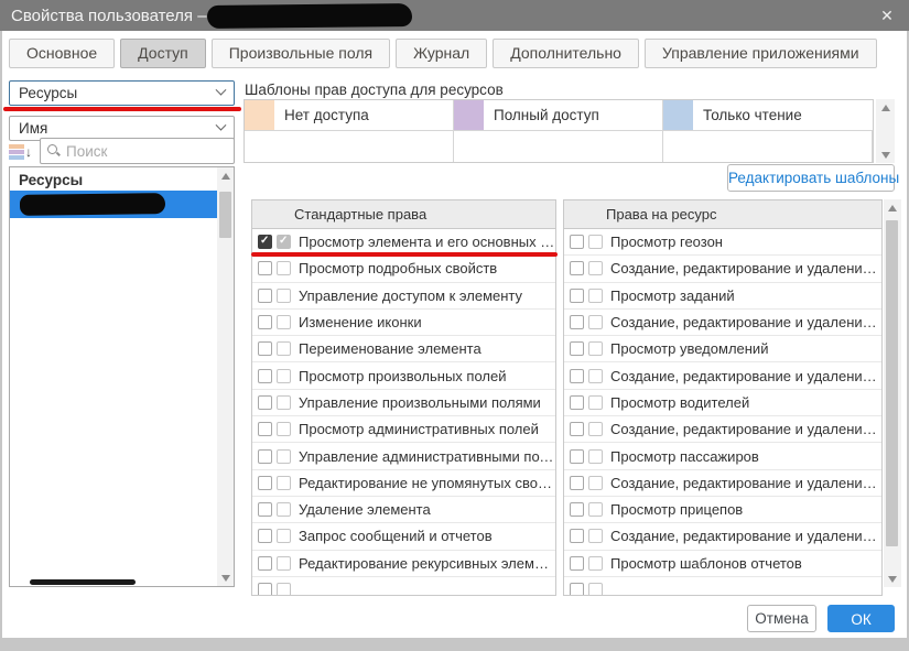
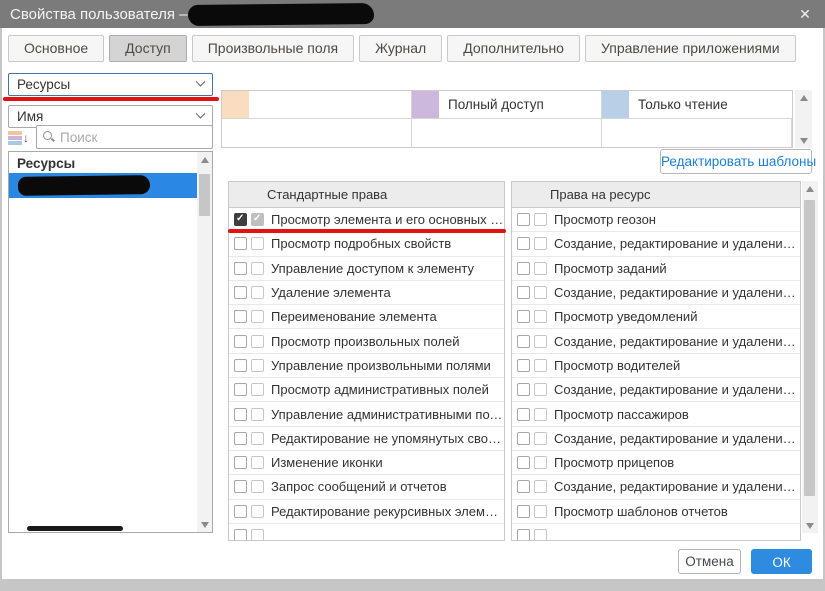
  Свойства пользователя –
  ✕
  Основное
  Доступ
  Произвольные поля
  Журнал
  Дополнительно
  Управление приложениями
  Ресурсы
  Имя
  ↓
  Поиск
  Ресурсы
- Шаблоны прав доступа для ресурсов
- Нет доступа
  Полный доступ
  Только чтение
  Редактировать шаблоны
  Стандартные права
  Просмотр элемента и его основных св
  Просмотр подробных свойств
  Управление доступом к элементу
- Изменение иконки
+ Удаление элемента
  Переименование элемента
  Просмотр произвольных полей
  Управление произвольными полями
  Просмотр административных полей
  Управление административными поля
  Редактирование не упомянутых свойс
- Удаление элемента
+ Изменение иконки
  Запрос сообщений и отчетов
  Редактирование рекурсивных элемент
  Права на ресурс
  Просмотр геозон
  Создание, редактирование и удаление г.
  Просмотр заданий
  Создание, редактирование и удаление з
  Просмотр уведомлений
  Создание, редактирование и удаление у
  Просмотр водителей
  Создание, редактирование и удаление в
  Просмотр пассажиров
  Создание, редактирование и удаление п
  Просмотр прицепов
  Создание, редактирование и удаление п
  Просмотр шаблонов отчетов
  Отмена
  ОК
